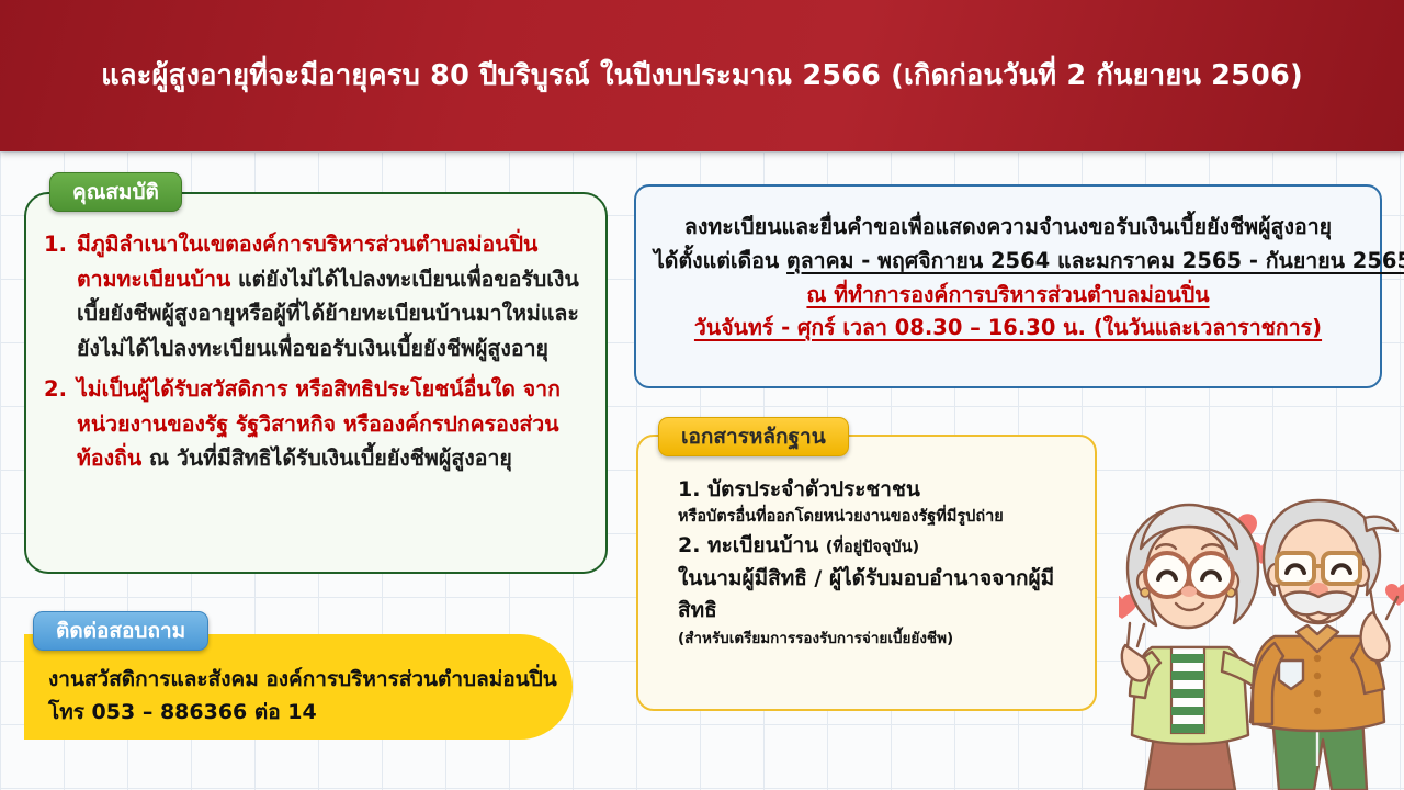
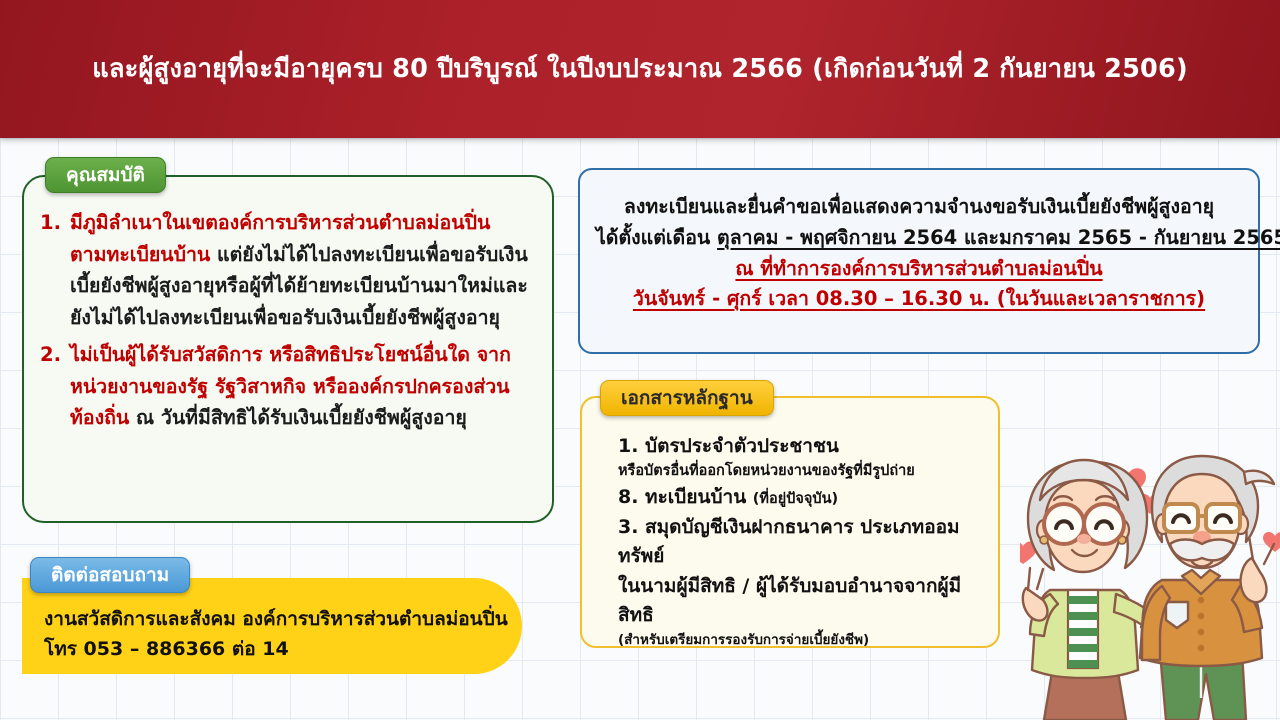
  และผู้สูงอายุที่จะมีอายุครบ 80 ปีบริบูรณ์ ในปีงบประมาณ 2566 (เกิดก่อนวันที่ 2 กันยายน 2506)
  คุณสมบัติ
  1.
  มีภูมิลำเนาในเขตองค์การบริหารส่วนตำบลม่อนปิ่น ตามทะเบียนบ้าน แต่ยังไม่ได้ไปลงทะเบียนเพื่อขอรับเงินเบี้ยยังชีพผู้สูงอายุหรือผู้ที่ได้ย้ายทะเบียนบ้านมาใหม่และยังไม่ได้ไปลงทะเบียนเพื่อขอรับเงินเบี้ยยังชีพผู้สูงอายุ
  2.
  ไม่เป็นผู้ได้รับสวัสดิการ หรือสิทธิประโยชน์อื่นใด จากหน่วยงานของรัฐ รัฐวิสาหกิจ หรือองค์กรปกครองส่วนท้องถิ่น ณ วันที่มีสิทธิได้รับเงินเบี้ยยังชีพผู้สูงอายุ
  ลงทะเบียนและยื่นคำขอเพื่อแสดงความจำนงขอรับเงินเบี้ยยังชีพผู้สูงอายุ
  ได้ตั้งแต่เดือน ตุลาคม - พฤศจิกายน 2564 และมกราคม 2565 - กันยายน 256
  ณ ที่ทำการองค์การบริหารส่วนตำบลม่อนปิ่น
  วันจันทร์ - ศุกร์ เวลา 08.30 – 16.30 น. (ในวันและเวลาราชการ)
  เอกสารหลักฐาน
  1. บัตรประจำตัวประชาชน
  หรือบัตรอื่นที่ออกโดยหน่วยงานของรัฐที่มีรูปถ่าย
- 2. ทะเบียนบ้าน (ที่อยู่ปัจจุบัน)
+ 8. ทะเบียนบ้าน (ที่อยู่ปัจจุบัน)
+ 3. สมุดบัญชีเงินฝากธนาคาร ประเภทออมทรัพย์
  ในนามผู้มีสิทธิ / ผู้ได้รับมอบอำนาจจากผู้มีสิทธิ
  (สำหรับเตรียมการรองรับการจ่ายเบี้ยยังชีพ)
  ติดต่อสอบถาม
  งานสวัสดิการและสังคม องค์การบริหารส่วนตำบลม่อนปิ่น
  โทร 053 – 886366 ต่อ 14
